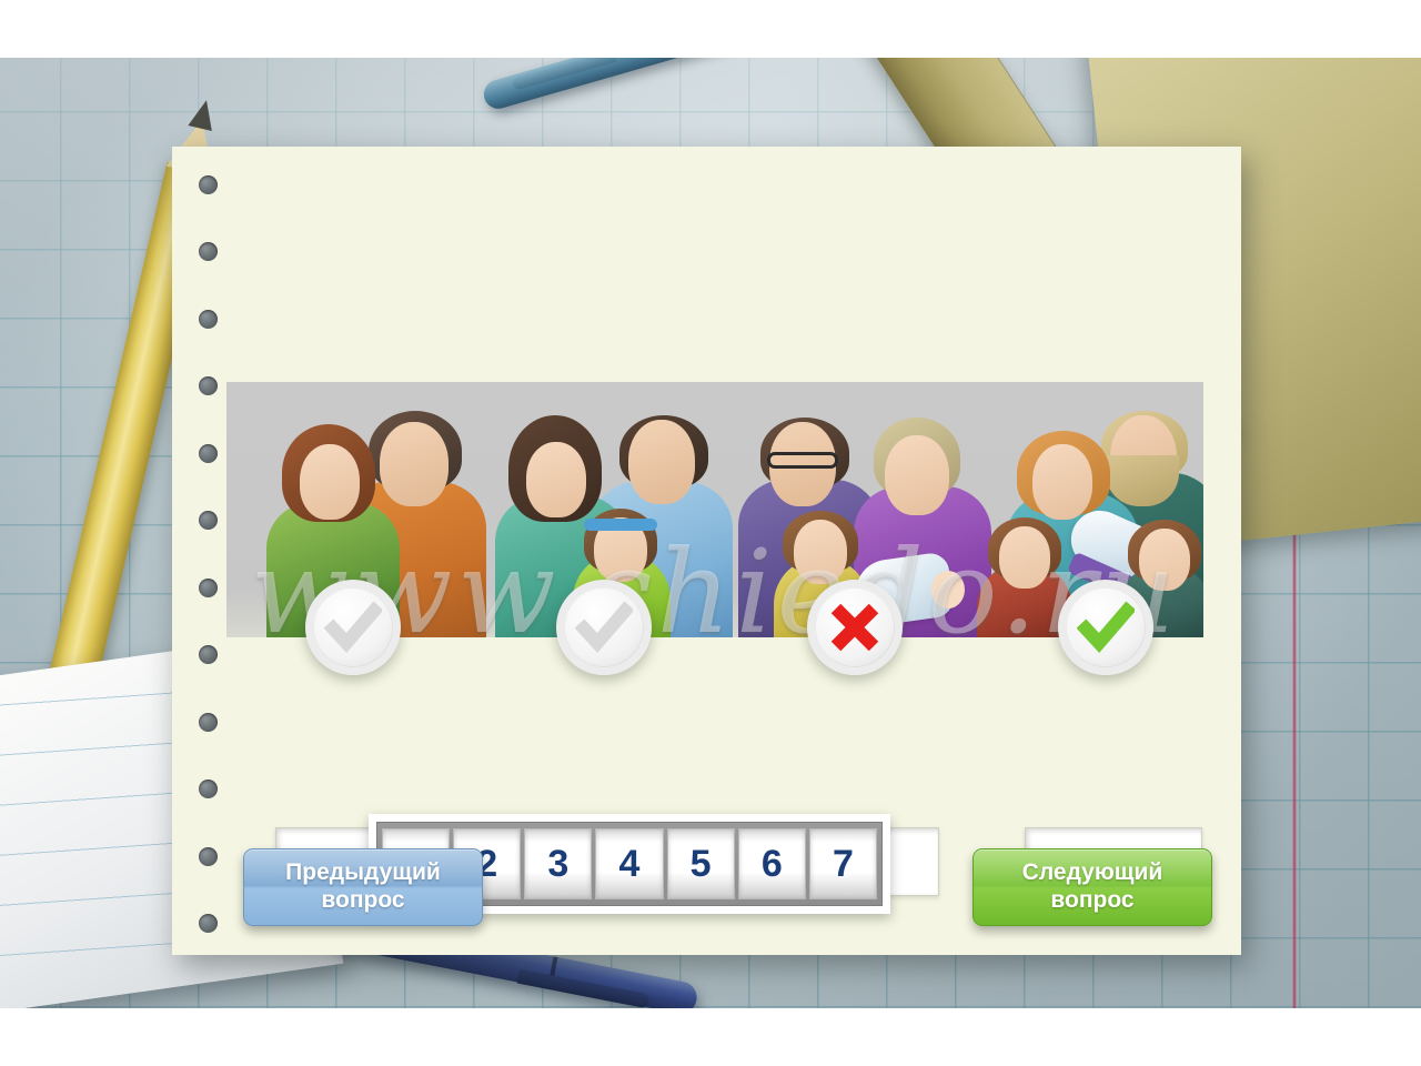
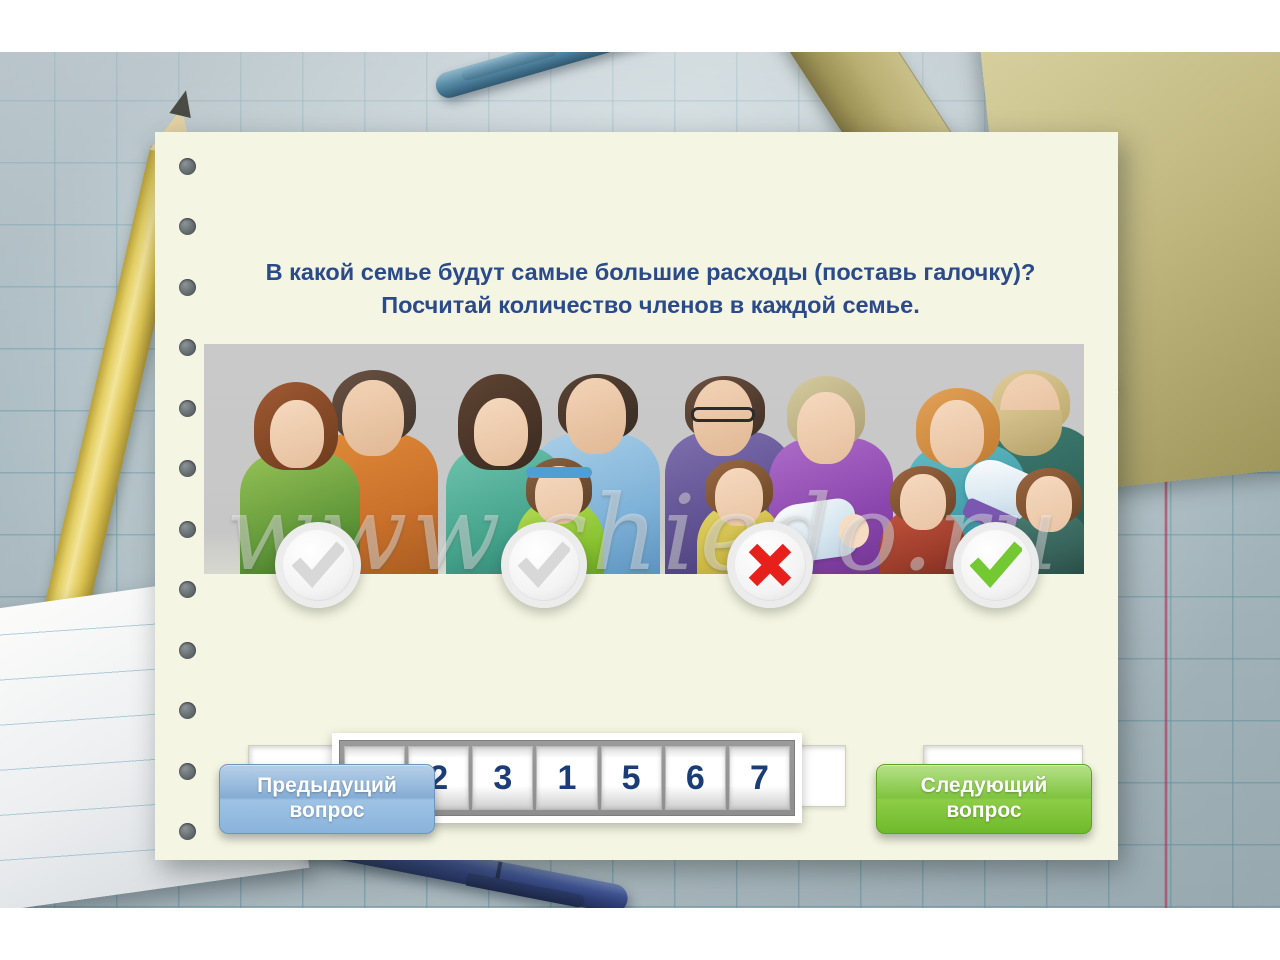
+ В какой семье будут самые большие расходы (поставь галочку)?
+ Посчитай количество членов в каждой семье.
  www.hiedo.ru
  2
  3
- 4
+ 1
  5
  6
  7
  Предыдущий
  вопрос
  Следующий
  вопрос
